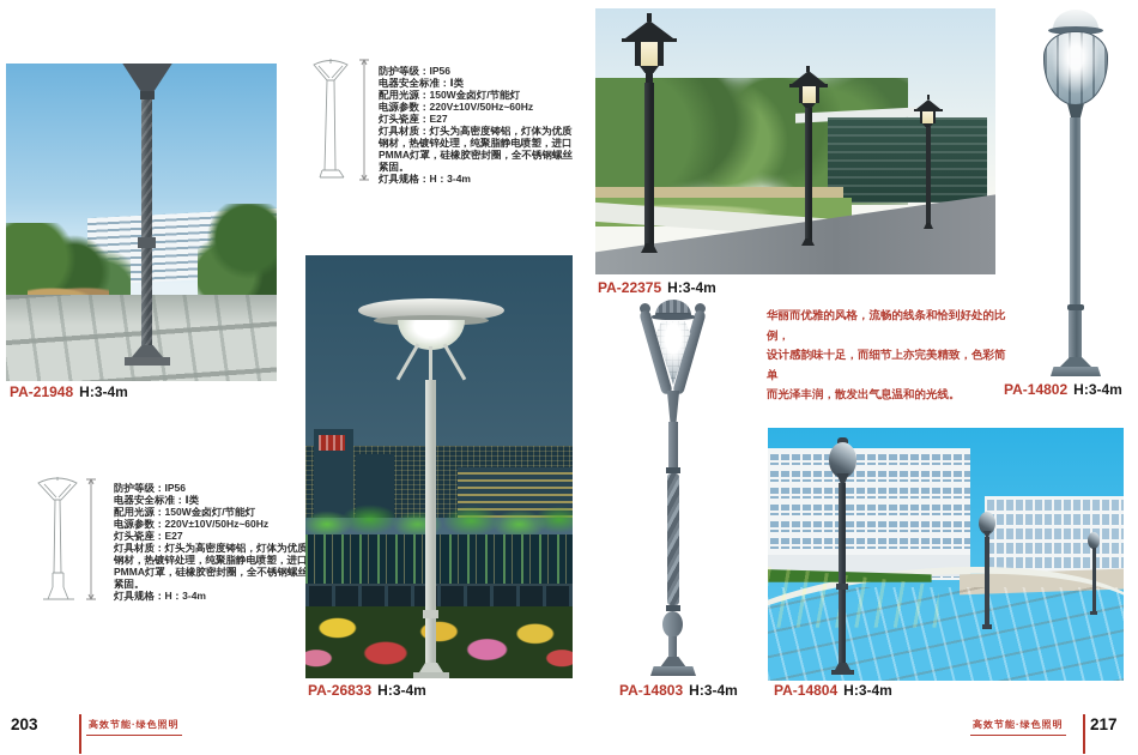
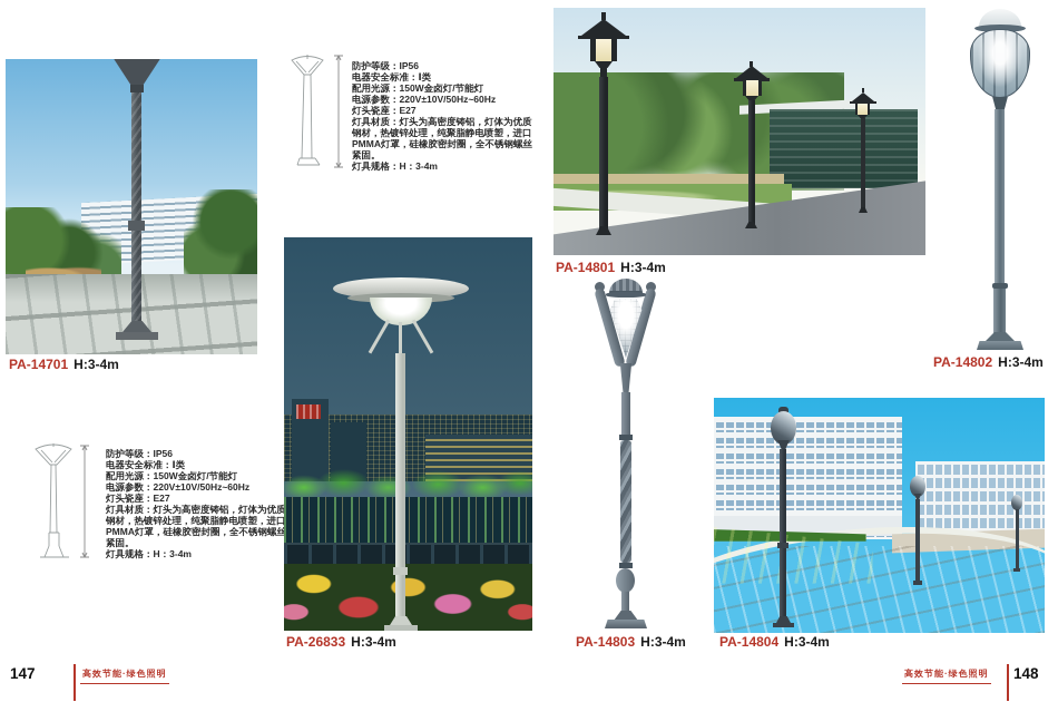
- PA-21948 H:3-4m
+ PA-14701 H:3-4m
  防护等级：IP56
  电器安全标准：Ⅰ类
  配用光源：150W金卤灯/节能灯
  电源参数：220V±10V/50Hz~60Hz
  灯头瓷座：E27
  灯具材质：灯头为高密度铸铝，灯体为优质钢材，热镀锌处理，纯聚脂静电喷塑，进口PMMA灯罩，硅橡胶密封圈，全不锈钢螺丝紧固。
  灯具规格：H：3-4m
  防护等级：IP56
  电器安全标准：Ⅰ类
  配用光源：150W金卤灯/节能灯
  电源参数：220V±10V/50Hz~60Hz
  灯头瓷座：E27
  灯具材质：灯头为高密度铸铝，灯体为优质钢材，热镀锌处理，纯聚脂静电喷塑，进口PMMA灯罩，硅橡胶密封圈，全不锈钢螺丝紧固。
  灯具规格：H：3-4m
  PA-26833 H:3-4m
- PA-22375 H:3-4m
+ PA-14801 H:3-4m
  PA-14802 H:3-4m
- 华丽而优雅的风格，流畅的线条和恰到好处的比例，
- 设计感韵味十足，而细节上亦完美精致，色彩简单
- 而光泽丰润，散发出气息温和的光线。
  PA-14803 H:3-4m
  PA-14804 H:3-4m
- 203
+ 147
  高效节能·绿色照明
  高效节能·绿色照明
- 217
+ 148
